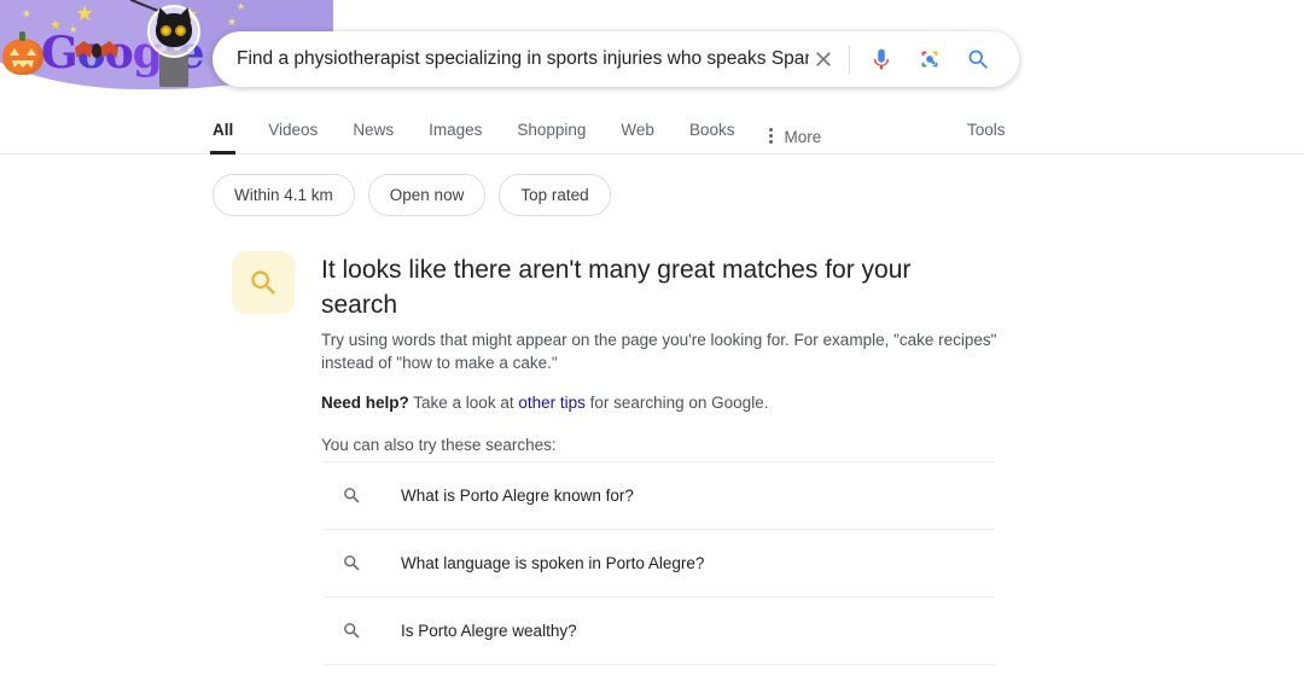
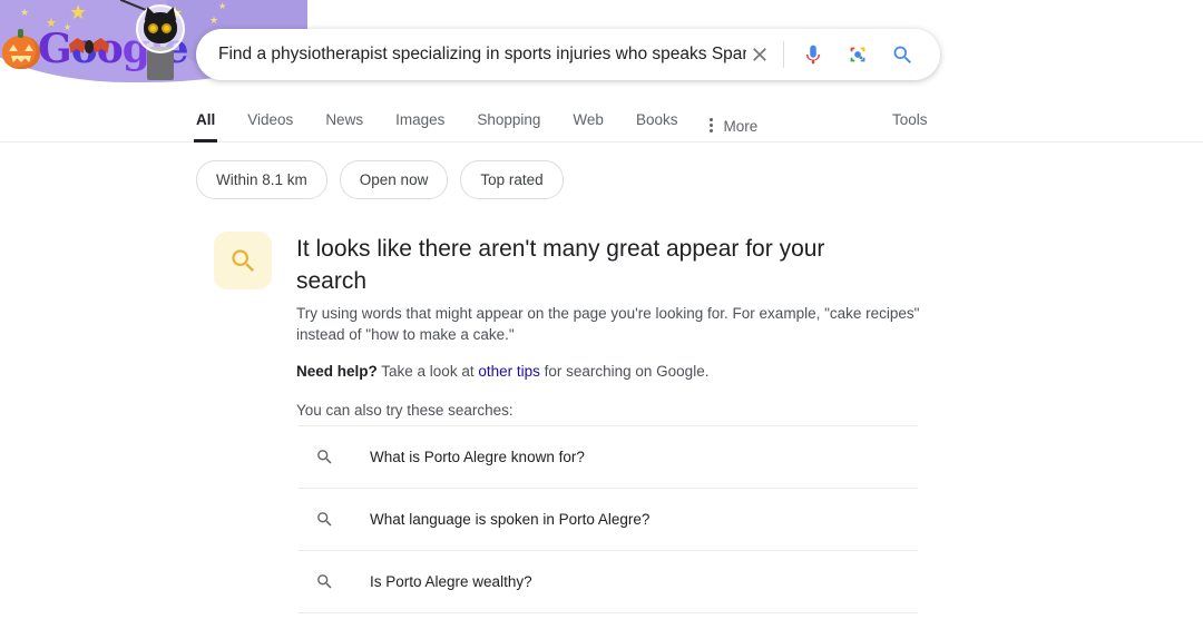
  ★
  ★
  ★
  ★
  ★
  ★
  ★
  Find a physiotherapist specializing in sports injuries who speaks Spa
  All
  Videos
  News
  Images
  Shopping
  Web
  Books
  More
  Tools
- Within 4.1 km
+ Within 8.1 km
  Open now
  Top rated
- It looks like there aren't many great matches for your search
+ It looks like there aren't many great appear for your search
  Try using words that might appear on the page you're looking for. For example, "cake recipes" instead of "how to make a cake."
  Need help? Take a look at other tips for searching on Google.
  You can also try these searches:
  What is Porto Alegre known for?
  What language is spoken in Porto Alegre?
  Is Porto Alegre wealthy?
